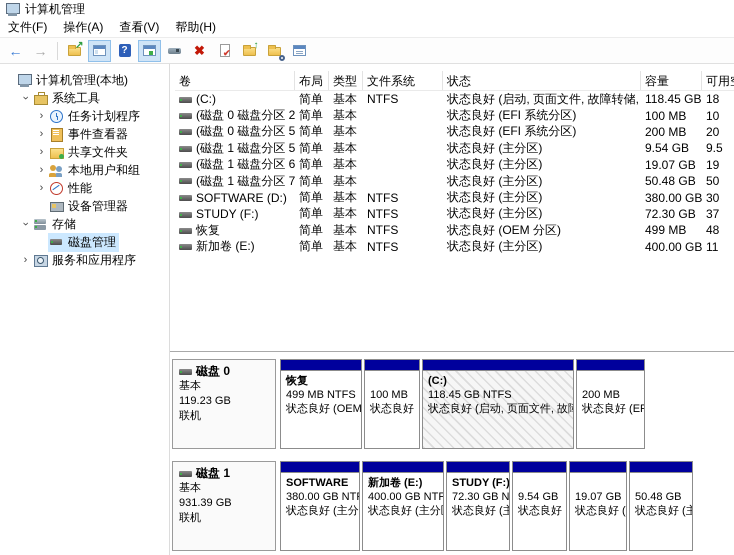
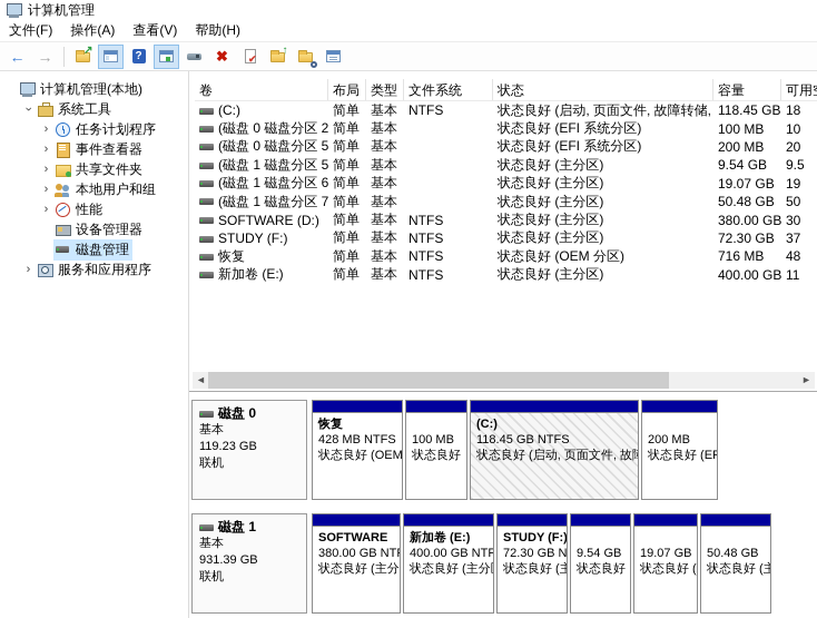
  计算机管理
  文件(F)
  操作(A)
  查看(V)
  帮助(H)
  ←
  →
  ↗
  ?
  ✖
  ↑
  计算机管理(本地)
  系统工具
  ›
  任务计划程序
  ›
  事件查看器
  ›
  共享文件夹
  ›
  本地用户和组
  ›
  性能
  设备管理器
- 存储
  磁盘管理
  ›
  服务和应用程序
  卷
  布局
  类型
  文件系统
  状态
  容量
  (C:)
  简单
  基本
  NTFS
  状态良好 (启动, 页面文件, 故障转储,
  118.45 GB
  18
  (磁盘 0 磁盘分区 2
  简单
  基本
  状态良好 (EFI 系统分区)
  100 MB
  10
  (磁盘 0 磁盘分区 5
  简单
  基本
  状态良好 (EFI 系统分区)
  200 MB
  20
  (磁盘 1 磁盘分区 5
  简单
  基本
  状态良好 (主分区)
  9.54 GB
  9.5
  (磁盘 1 磁盘分区 6
  简单
  基本
  状态良好 (主分区)
  19.07 GB
  19
  (磁盘 1 磁盘分区 7
  简单
  基本
  状态良好 (主分区)
  50.48 GB
  50
  SOFTWARE (D:)
  简单
  基本
  NTFS
  状态良好 (主分区)
  380.00 GB
  30
  STUDY (F:)
  简单
  基本
  NTFS
  状态良好 (主分区)
  72.30 GB
  37
  恢复
  简单
  基本
  NTFS
  状态良好 (OEM 分区)
- 499 MB
+ 716 MB
  48
  新加卷 (E:)
  简单
  基本
  NTFS
  状态良好 (主分区)
  400.00 GB
  11
+ ◄
+ ►
  磁盘 0
  基本
  119.23 GB
  联机
  恢复
- 499 MB NTFS
+ 428 MB NTFS
  状态良好 (OEM
  100 MB
  状态良好
  (C:)
  118.45 GB NTFS
  200 MB
  磁盘 1
  基本
  931.39 GB
  联机
  SOFTWARE
  380.00 GB NT
  状态良好 (主分
  新加卷 (E:)
  400.00 GB NTF
  状态良好 (主分
  STUDY (F:)
  72.30 GB N
  9.54 GB
  状态良好
  19.07 GB
  50.48 GB
